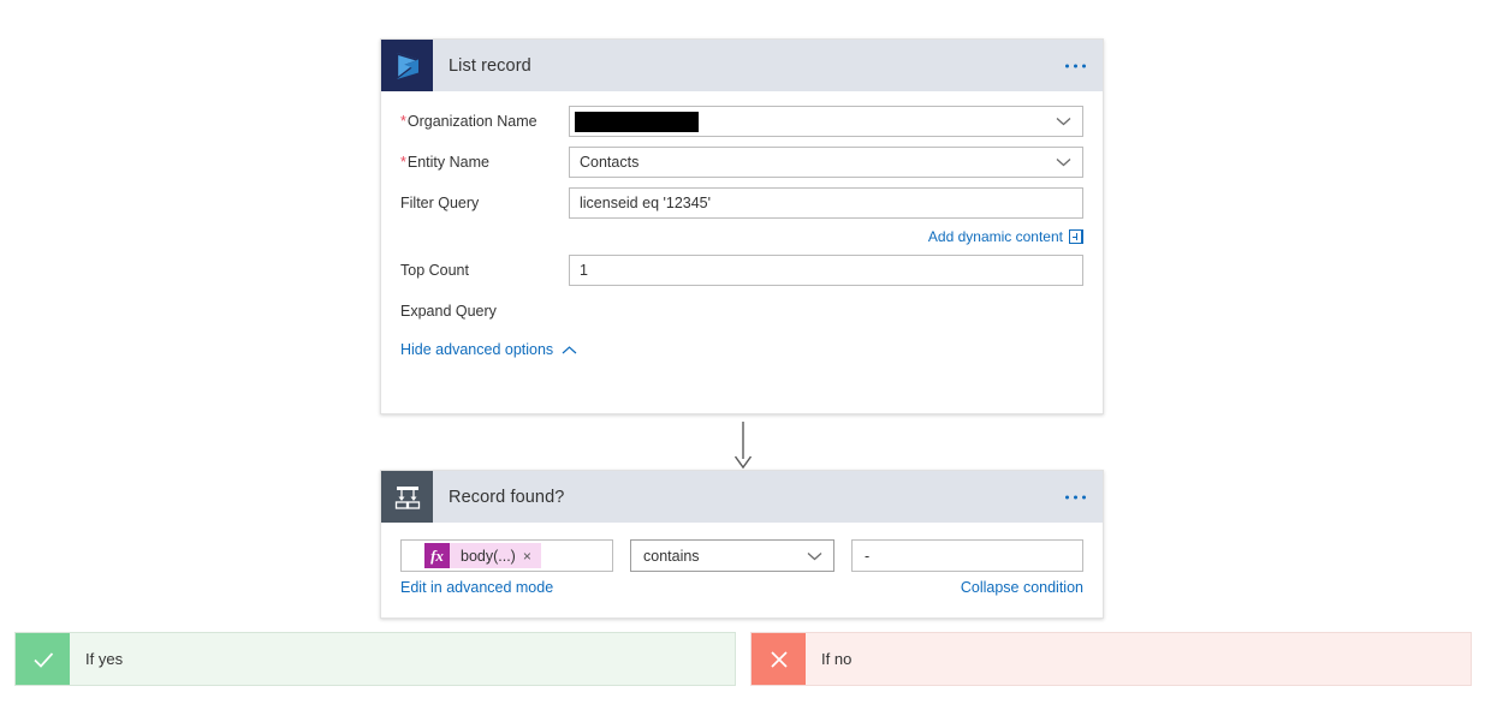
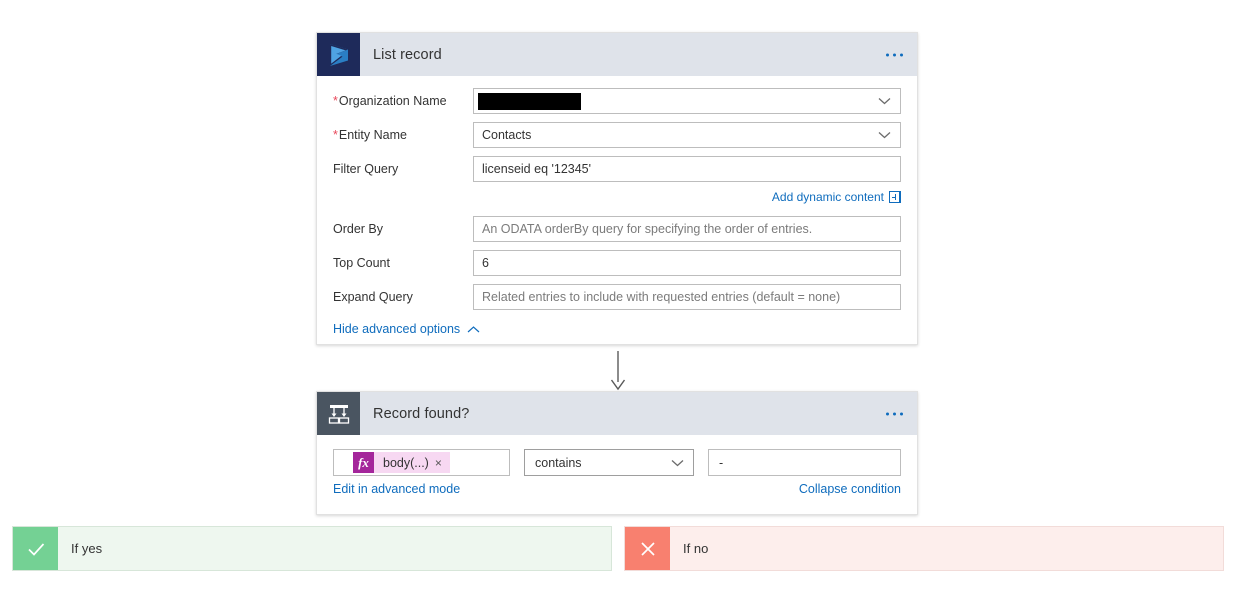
  List record
  *Organization Name
  *Entity Name
  Contacts
  Filter Query
  licenseid eq '12345'
  Add dynamic content
+ Order By
+ An ODATA orderBy query for specifying the order of entries.
  Top Count
- 1
+ 6
  Expand Query
+ Related entries to include with requested entries (default = none)
  Hide advanced options
  Record found?
  fx
  body(...)
  ×
  contains
  -
  Edit in advanced mode
  Collapse condition
  If yes
  If no
